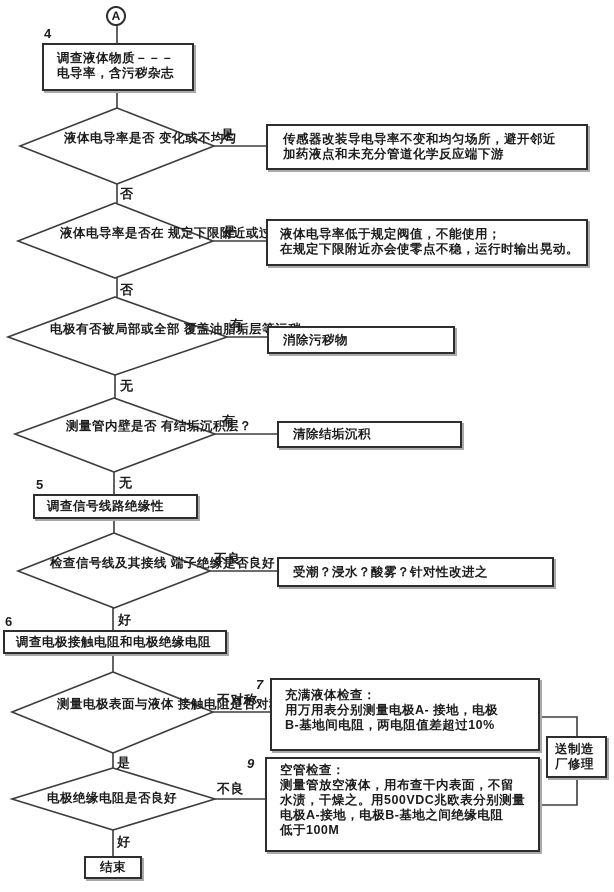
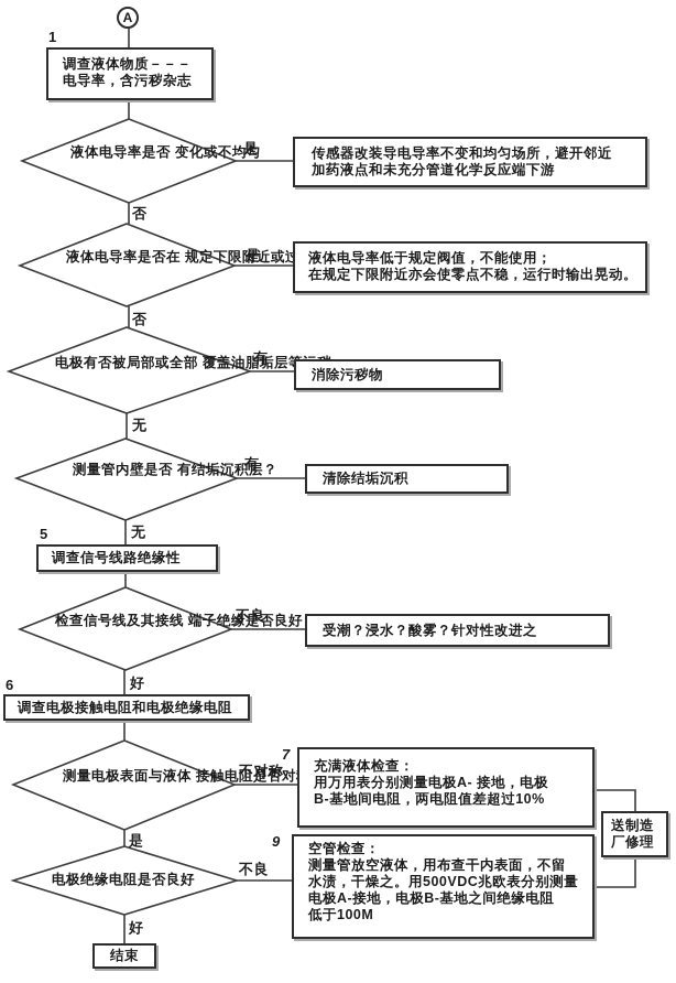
  A
- 4
+ 1
  5
  6
  7
  9
  调查液体物质－－－
  电导率，含污秽杂志
  调查信号线路绝缘性
  调查电极接触电阻和电极绝缘电阻
  液体电导率是否 变化或不均匀
  液体电导率是否在 规定下限附近或
  电极有否被局部或全部 覆盖油脂垢层
  测量管内壁是否 有结垢沉积层？
  检查信号线及其接线 端子绝缘是否良好
  测量电极表面与液体 接触电阻是否对
  电极绝缘电阻是否良好
  是
  否
  是
  否
  有
  无
  有
  无
  不良
  好
  不对称
  是
  不良
  好
  传感器改装导电导率不变和均匀场所，避开邻近
  加药液点和未充分管道化学反应端下游
  液体电导率低于规定阀值，不能使用；
  在规定下限附近亦会使零点不稳，运行时输出晃动。
  消除污秽物
  清除结垢沉积
  受潮？浸水？酸雾？针对性改进之
  充满液体检查：
  用万用表分别测量电极A- 接地，电极
  B-基地间电阻，两电阻值差超过10%
  空管检查：
  测量管放空液体，用布查干内表面，不留
  水渍，干燥之。用500VDC兆欧表分别测量
  电极A-接地，电极B-基地之间绝缘电阻
  低于100M
  送制造
  厂修理
  结束
